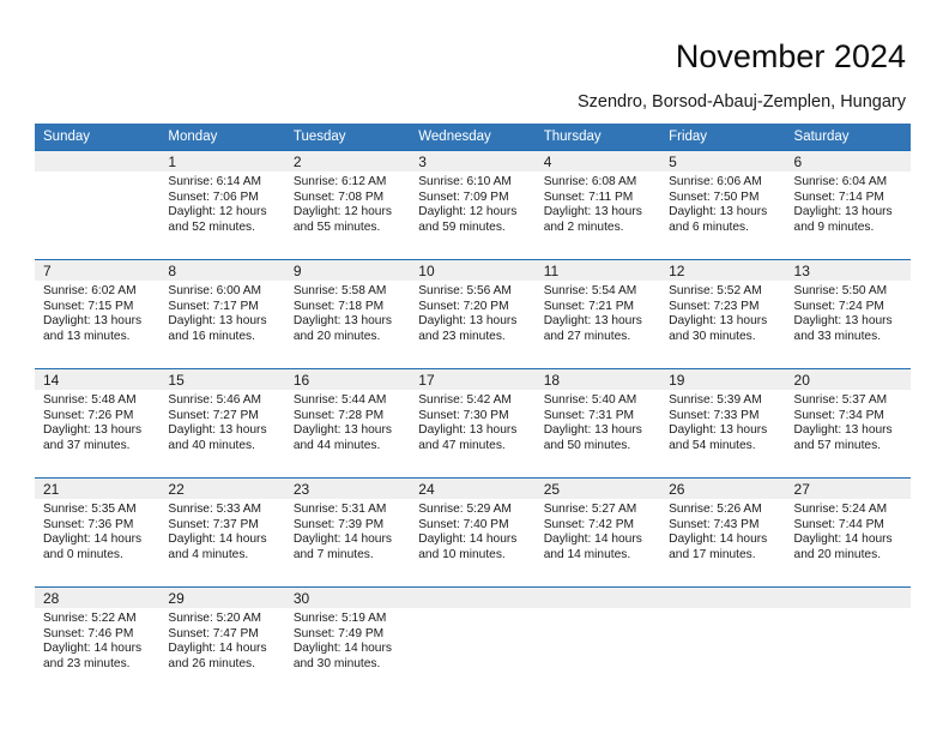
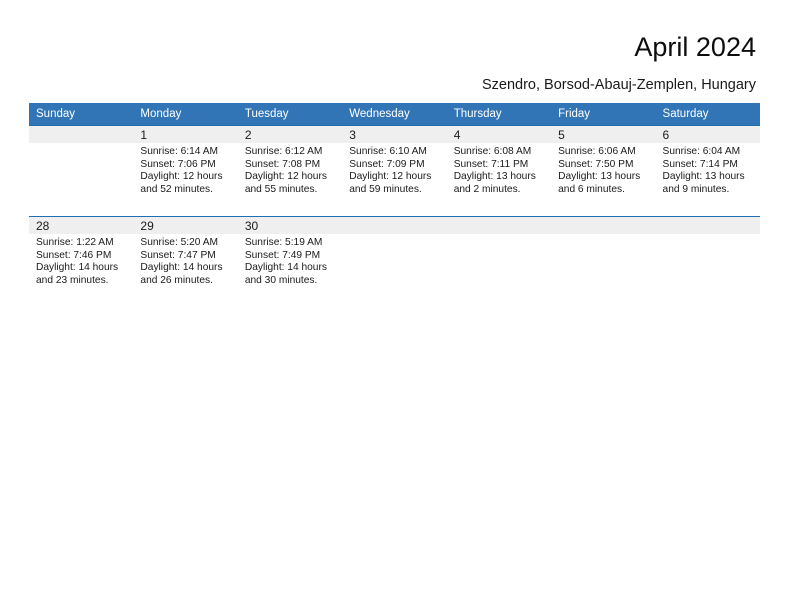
- November 2024
+ April 2024
  Szendro, Borsod-Abauj-Zemplen, Hungary
  Sunday	Monday	Tuesday	Wednesday	Thursday	Friday	Saturday
  	1 Sunrise: 6:14 AM Sunset: 7:06 PM Daylight: 12 hours and 52 minutes.	2 Sunrise: 6:12 AM Sunset: 7:08 PM Daylight: 12 hours and 55 minutes.	3 Sunrise: 6:10 AM Sunset: 7:09 PM Daylight: 12 hours and 59 minutes.	4 Sunrise: 6:08 AM Sunset: 7:11 PM Daylight: 13 hours and 2 minutes.	5 Sunrise: 6:06 AM Sunset: 7:50 PM Daylight: 13 hours and 6 minutes.	6 Sunrise: 6:04 AM Sunset: 7:14 PM Daylight: 13 hours and 9 minutes.
- 7 Sunrise: 6:02 AM Sunset: 7:15 PM Daylight: 13 hours and 13 minutes.	8 Sunrise: 6:00 AM Sunset: 7:17 PM Daylight: 13 hours and 16 minutes.	9 Sunrise: 5:58 AM Sunset: 7:18 PM Daylight: 13 hours and 20 minutes.	10 Sunrise: 5:56 AM Sunset: 7:20 PM Daylight: 13 hours and 23 minutes.	11 Sunrise: 5:54 AM Sunset: 7:21 PM Daylight: 13 hours and 27 minutes.	12 Sunrise: 5:52 AM Sunset: 7:23 PM Daylight: 13 hours and 30 minutes.	13 Sunrise: 5:50 AM Sunset: 7:24 PM Daylight: 13 hours and 33 minutes.
- 14 Sunrise: 5:48 AM Sunset: 7:26 PM Daylight: 13 hours and 37 minutes.	15 Sunrise: 5:46 AM Sunset: 7:27 PM Daylight: 13 hours and 40 minutes.	16 Sunrise: 5:44 AM Sunset: 7:28 PM Daylight: 13 hours and 44 minutes.	17 Sunrise: 5:42 AM Sunset: 7:30 PM Daylight: 13 hours and 47 minutes.	18 Sunrise: 5:40 AM Sunset: 7:31 PM Daylight: 13 hours and 50 minutes.	19 Sunrise: 5:39 AM Sunset: 7:33 PM Daylight: 13 hours and 54 minutes.	20 Sunrise: 5:37 AM Sunset: 7:34 PM Daylight: 13 hours and 57 minutes.
- 21 Sunrise: 5:35 AM Sunset: 7:36 PM Daylight: 14 hours and 0 minutes.	22 Sunrise: 5:33 AM Sunset: 7:37 PM Daylight: 14 hours and 4 minutes.	23 Sunrise: 5:31 AM Sunset: 7:39 PM Daylight: 14 hours and 7 minutes.	24 Sunrise: 5:29 AM Sunset: 7:40 PM Daylight: 14 hours and 10 minutes.	25 Sunrise: 5:27 AM Sunset: 7:42 PM Daylight: 14 hours and 14 minutes.	26 Sunrise: 5:26 AM Sunset: 7:43 PM Daylight: 14 hours and 17 minutes.	27 Sunrise: 5:24 AM Sunset: 7:44 PM Daylight: 14 hours and 20 minutes.
- 28 Sunrise: 5:22 AM Sunset: 7:46 PM Daylight: 14 hours and 23 minutes.	29 Sunrise: 5:20 AM Sunset: 7:47 PM Daylight: 14 hours and 26 minutes.	30 Sunrise: 5:19 AM Sunset: 7:49 PM Daylight: 14 hours and 30 minutes.
+ 28 Sunrise: 1:22 AM Sunset: 7:46 PM Daylight: 14 hours and 23 minutes.	29 Sunrise: 5:20 AM Sunset: 7:47 PM Daylight: 14 hours and 26 minutes.	30 Sunrise: 5:19 AM Sunset: 7:49 PM Daylight: 14 hours and 30 minutes.
